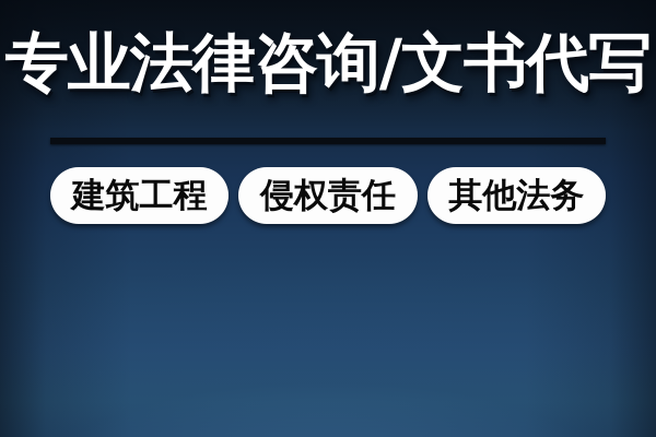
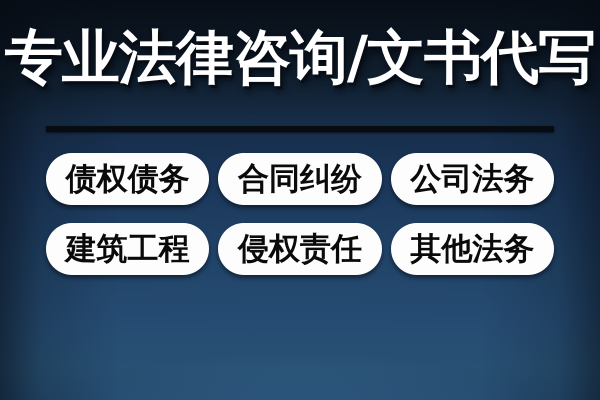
  专业法律咨询/文书代写
+ 债权债务
+ 合同纠纷
+ 公司法务
  建筑工程
  侵权责任
  其他法务
